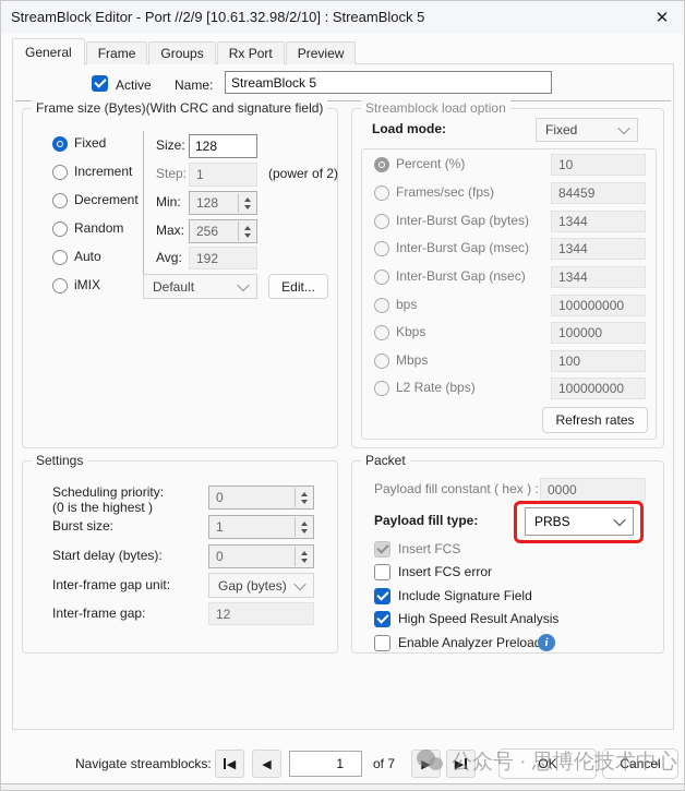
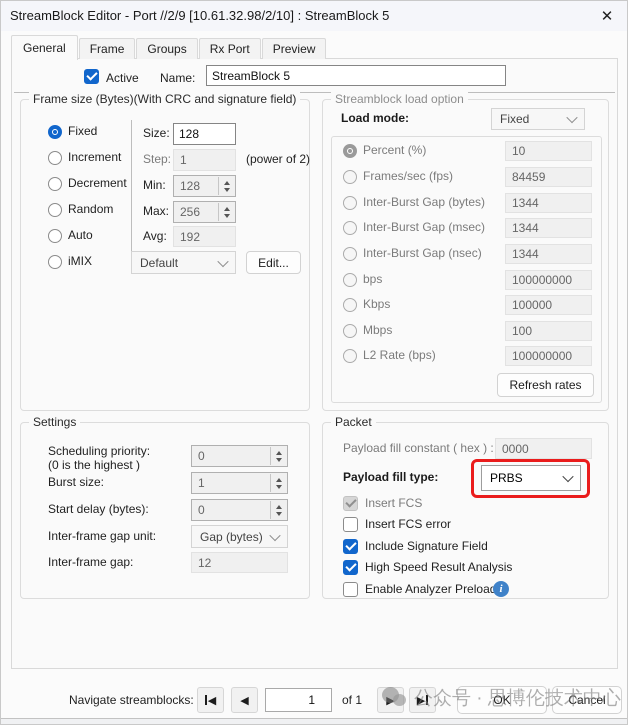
  StreamBlock Editor - Port //2/9 [10.61.32.98/2/10] : StreamBlock 5
  ✕
  General
  Frame
  Groups
  Rx Port
  Preview
  Active
  Name:
  StreamBlock 5
  Frame size (Bytes)(With CRC and signature field)
  Fixed
  Increment
  Decrement
  Random
  Auto
  iMIX
  Size:
  128
  Step:
  1
  (power of 2)
  Min:
  128
  Max:
  256
  Avg:
  192
  Default
  Edit...
  Streamblock load option
  Load mode:
  Fixed
  Percent (%)
  10
  Frames/sec (fps)
  84459
  Inter-Burst Gap (bytes)
  1344
  Inter-Burst Gap (msec)
  1344
  Inter-Burst Gap (nsec)
  1344
  bps
  100000000
  Kbps
  100000
  Mbps
  100
  L2 Rate (bps)
  100000000
  Refresh rates
  Settings
  Scheduling priority:
  (0 is the highest )
  0
  Burst size:
  1
  Start delay (bytes):
  0
  Inter-frame gap unit:
  Gap (bytes)
  Inter-frame gap:
  12
  Packet
  Payload fill constant ( hex ) :
  0000
  Payload fill type:
  PRBS
  Insert FCS
  Insert FCS error
  Include Signature Field
  High Speed Result Analysis
  Enable Analyzer Preloa
  i
  Navigate streamblocks:
  ◀
  ◀
  1
- of 7
+ of 1
  ▶
  ▶
  OK
  Cancel
  公众号 · 思博伦技术中心
